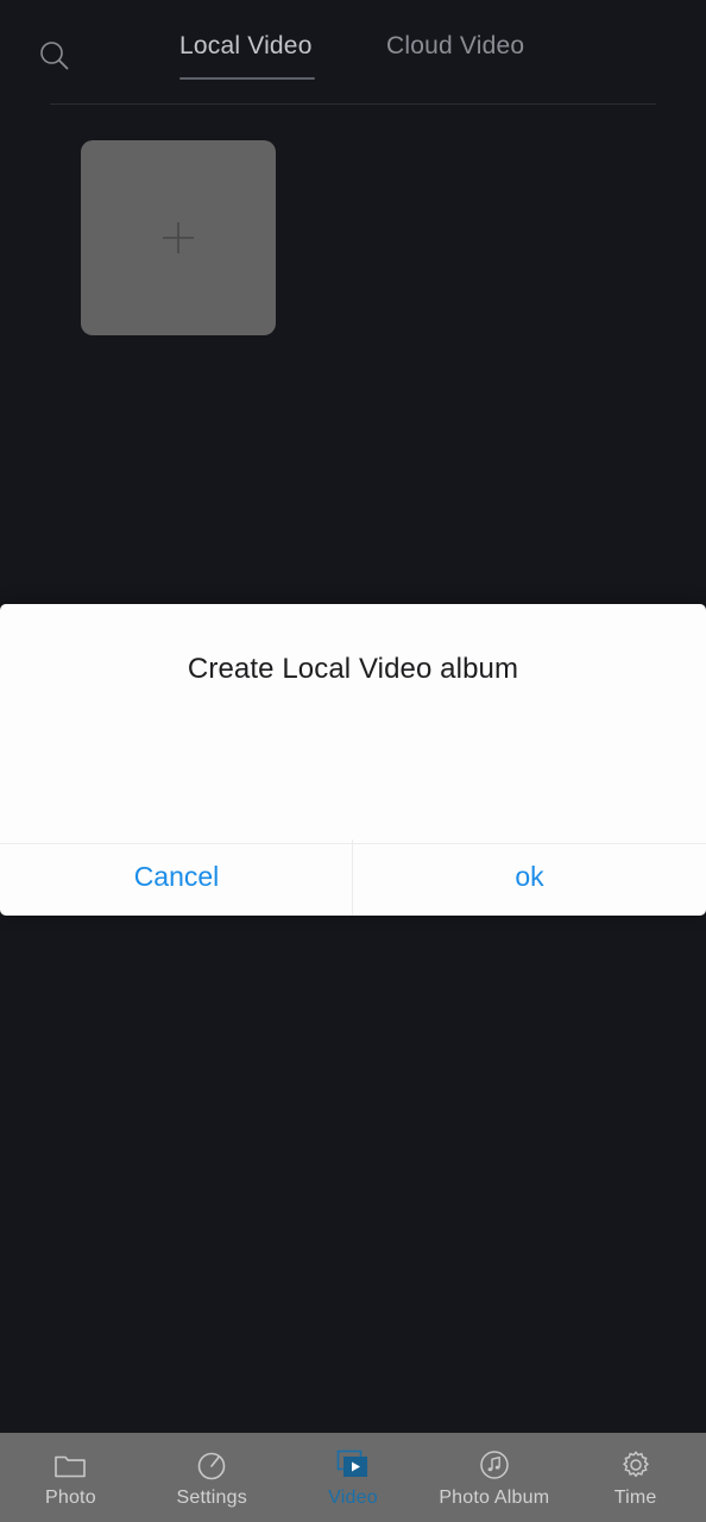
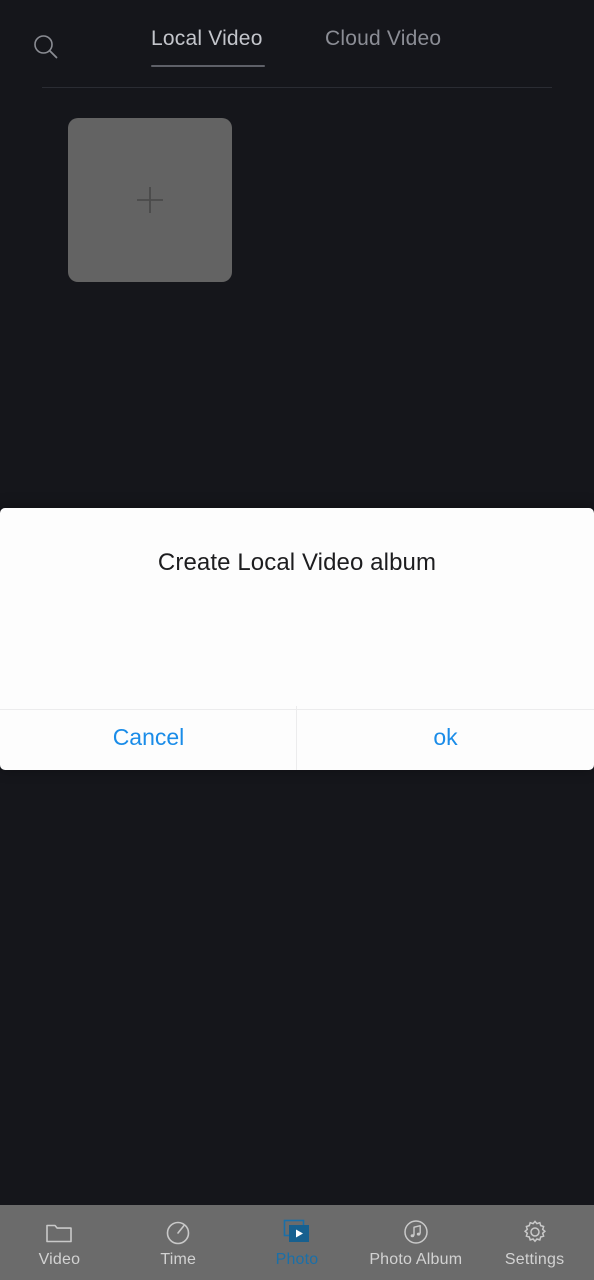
  Local Video
  Cloud Video
  Create Local Video album
  Cancel
  ok
- Photo
+ Video
- Settings
+ Time
- Video
+ Photo
  Photo Album
- Time
+ Settings
